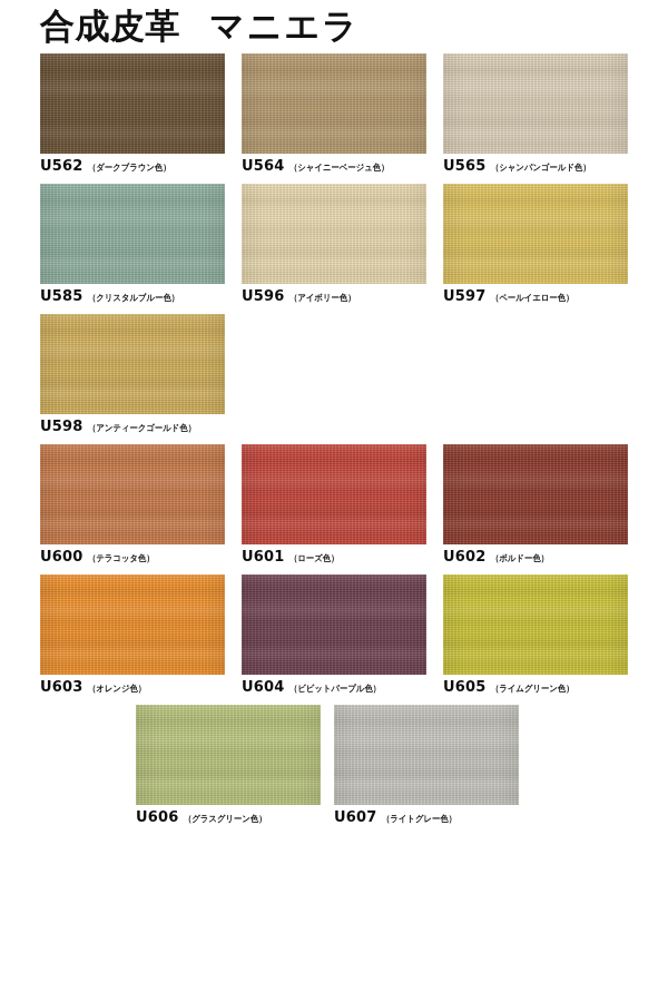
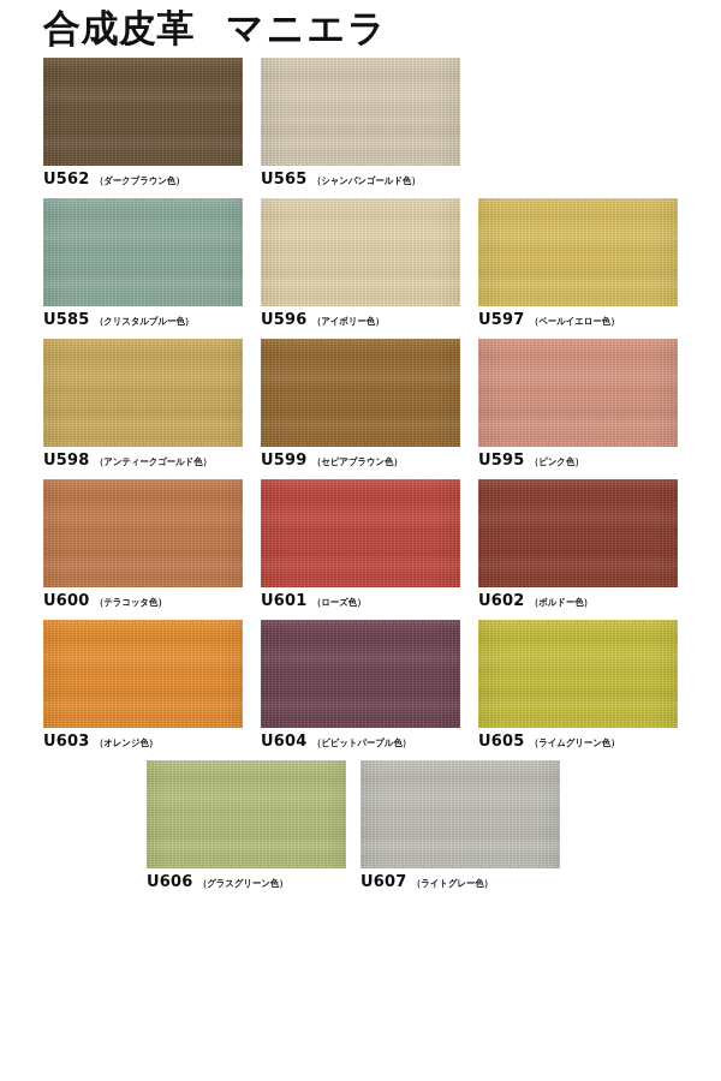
  合成皮革
  マニエラ
  U562
  （ダークブラウン色）
- U564
- （シャイニーベージュ色）
  U565
  （シャンパンゴールド色）
  U585
  （クリスタルブルー色）
  U596
  （アイボリー色）
  U597
  （ペールイエロー色）
  U598
  （アンティークゴールド色）
+ U599
+ （セピアブラウン色）
+ U595
+ （ピンク色）
  U600
  （テラコッタ色）
  U601
  （ローズ色）
  U602
  （ボルドー色）
  U603
  （オレンジ色）
  U604
  （ビビットパープル色）
  U605
  （ライムグリーン色）
  U606
  （グラスグリーン色）
  U607
  （ライトグレー色）
